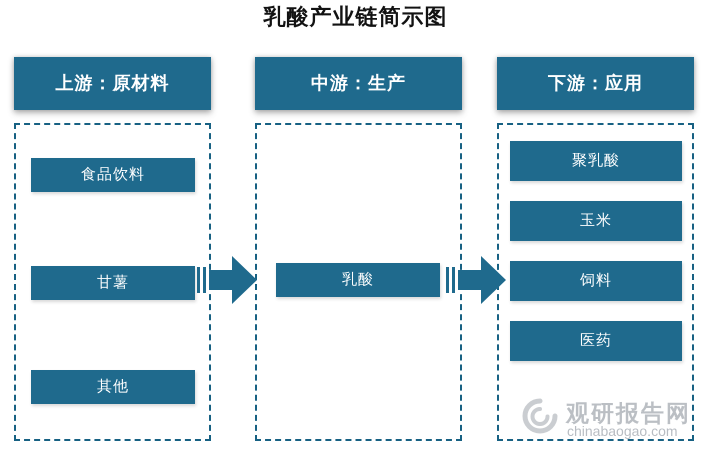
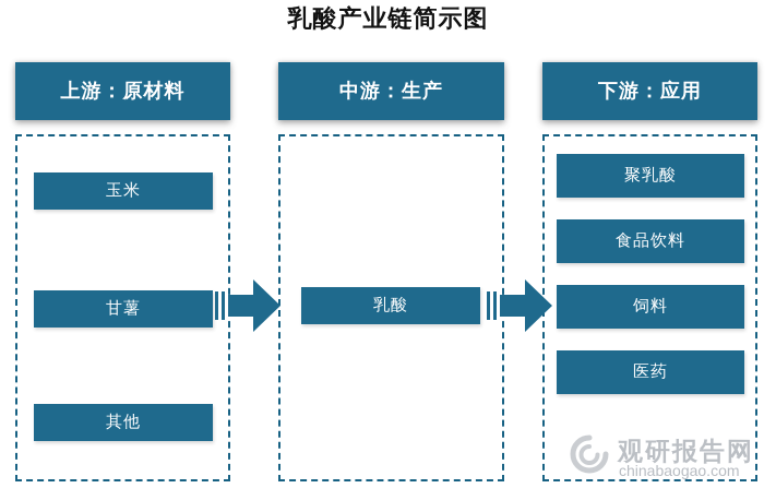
  乳酸产业链简示图
  上游：原材料
- 食品饮料
+ 玉米
  甘薯
  其他
  中游：生产
  乳酸
  下游：应用
  聚乳酸
- 玉米
+ 食品饮料
  饲料
  医药
  观研报告网
  chinabaogao.com
